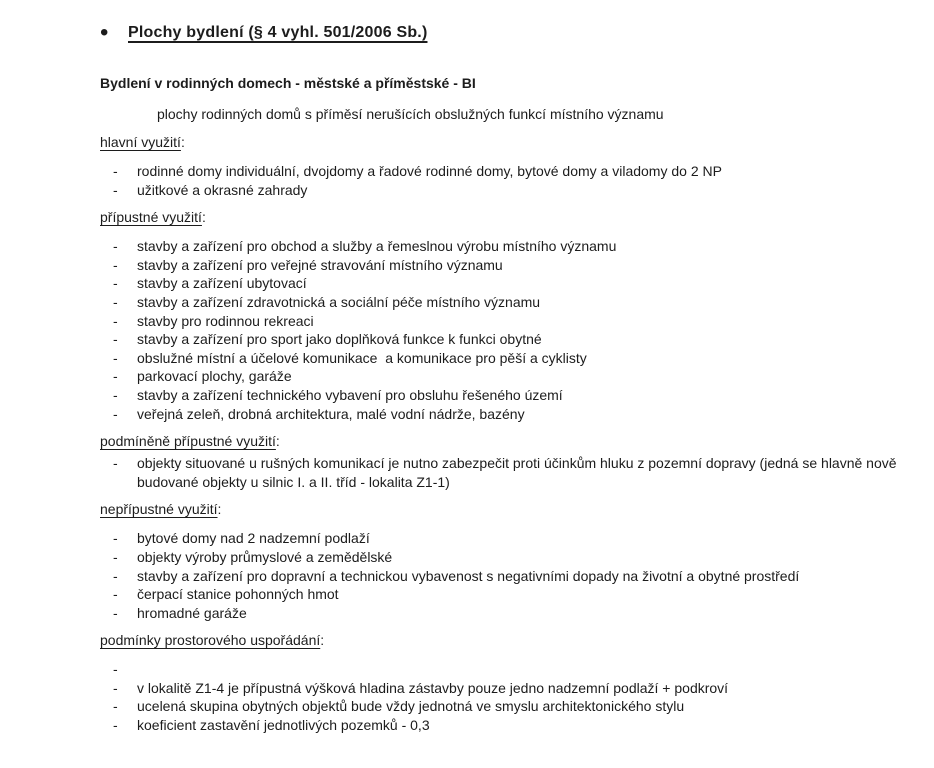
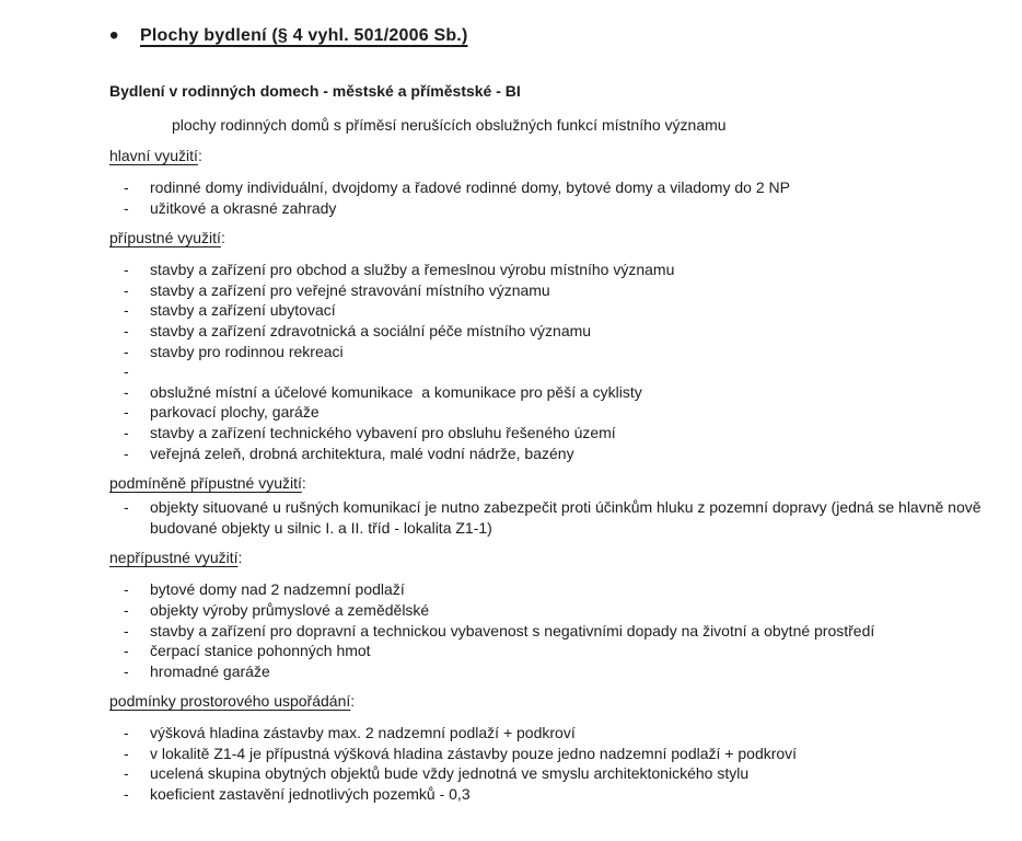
  •
  Plochy bydlení (§ 4 vyhl. 501/2006 Sb.)
  Bydlení v rodinných domech - městské a příměstské - BI
  plochy rodinných domů s příměsí nerušících obslužných funkcí místního významu
  hlavní využití:
  -
  rodinné domy individuální, dvojdomy a řadové rodinné domy, bytové domy a viladomy do 2 NP
  -
  užitkové a okrasné zahrady
  přípustné využití:
  -
  stavby a zařízení pro obchod a služby a řemeslnou výrobu místního významu
  -
  stavby a zařízení pro veřejné stravování místního významu
  -
  stavby a zařízení ubytovací
  -
  stavby a zařízení zdravotnická a sociální péče místního významu
  -
  stavby pro rodinnou rekreaci
  -
- stavby a zařízení pro sport jako doplňková funkce k funkci obytné
  -
  obslužné místní a účelové komunikace a komunikace pro pěší a cyklisty
  -
  parkovací plochy, garáže
  -
  stavby a zařízení technického vybavení pro obsluhu řešeného území
  -
  veřejná zeleň, drobná architektura, malé vodní nádrže, bazény
  podmíněně přípustné využití:
  -
  objekty situované u rušných komunikací je nutno zabezpečit proti účinkům hluku z pozemní dopravy (jedná se hlavně nově budované objekty u silnic I. a II. tříd - lokalita Z1-1)
  nepřípustné využití:
  -
  bytové domy nad 2 nadzemní podlaží
  -
  objekty výroby průmyslové a zemědělské
  -
  stavby a zařízení pro dopravní a technickou vybavenost s negativními dopady na životní a obytné prostředí
  -
  čerpací stanice pohonných hmot
  -
  hromadné garáže
  podmínky prostorového uspořádání:
  -
+ výšková hladina zástavby max. 2 nadzemní podlaží + podkroví
  -
  v lokalitě Z1-4 je přípustná výšková hladina zástavby pouze jedno nadzemní podlaží + podkroví
  -
  ucelená skupina obytných objektů bude vždy jednotná ve smyslu architektonického stylu
  -
  koeficient zastavění jednotlivých pozemků - 0,3
